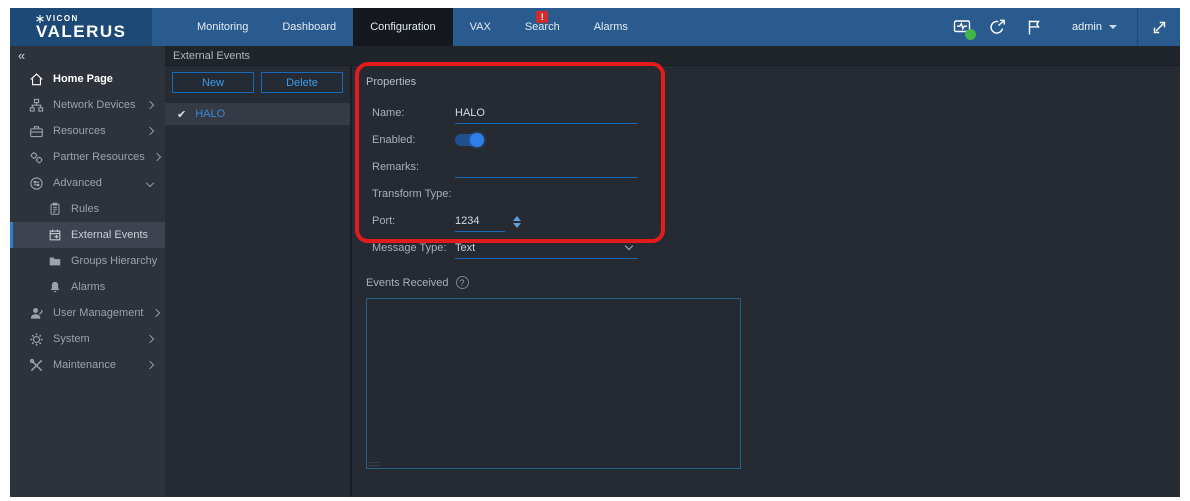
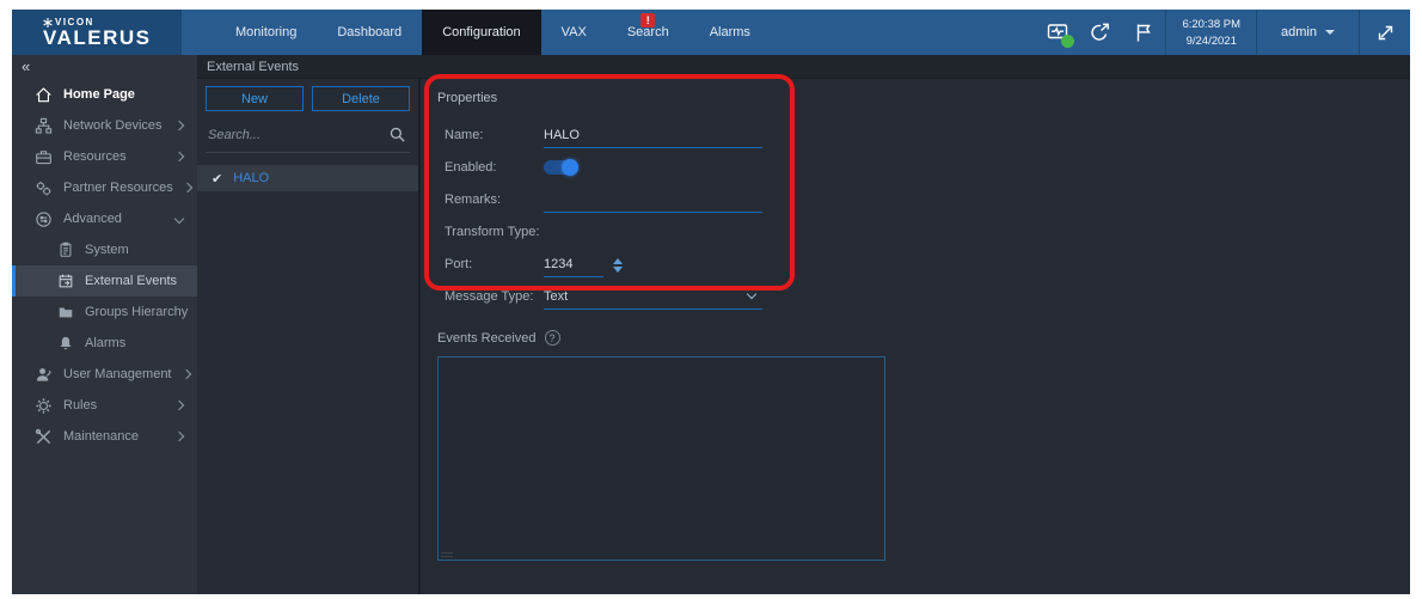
  VICON
  VALERUS
  Monitoring
  Dashboard
  Configuration
  VAX
  !
  Search
  Alarms
+ 6:20:38 PM
+ 9/24/2021
  admin
  «
  Home Page
  Network Devices
  Resources
  Partner Resources
  Advanced
- Rules
+ System
  External Events
  Groups Hierarchy
  Alarms
  User Management
- System
+ Rules
  Maintenance
  External Events
  New
  Delete
+ Search...
  ✔
  HALO
  Properties
  Name:
  HALO
  Enabled:
  Remarks:
  Transform Type:
  Port:
  1234
  Message Type:
  Text
  Events Received
  ?
